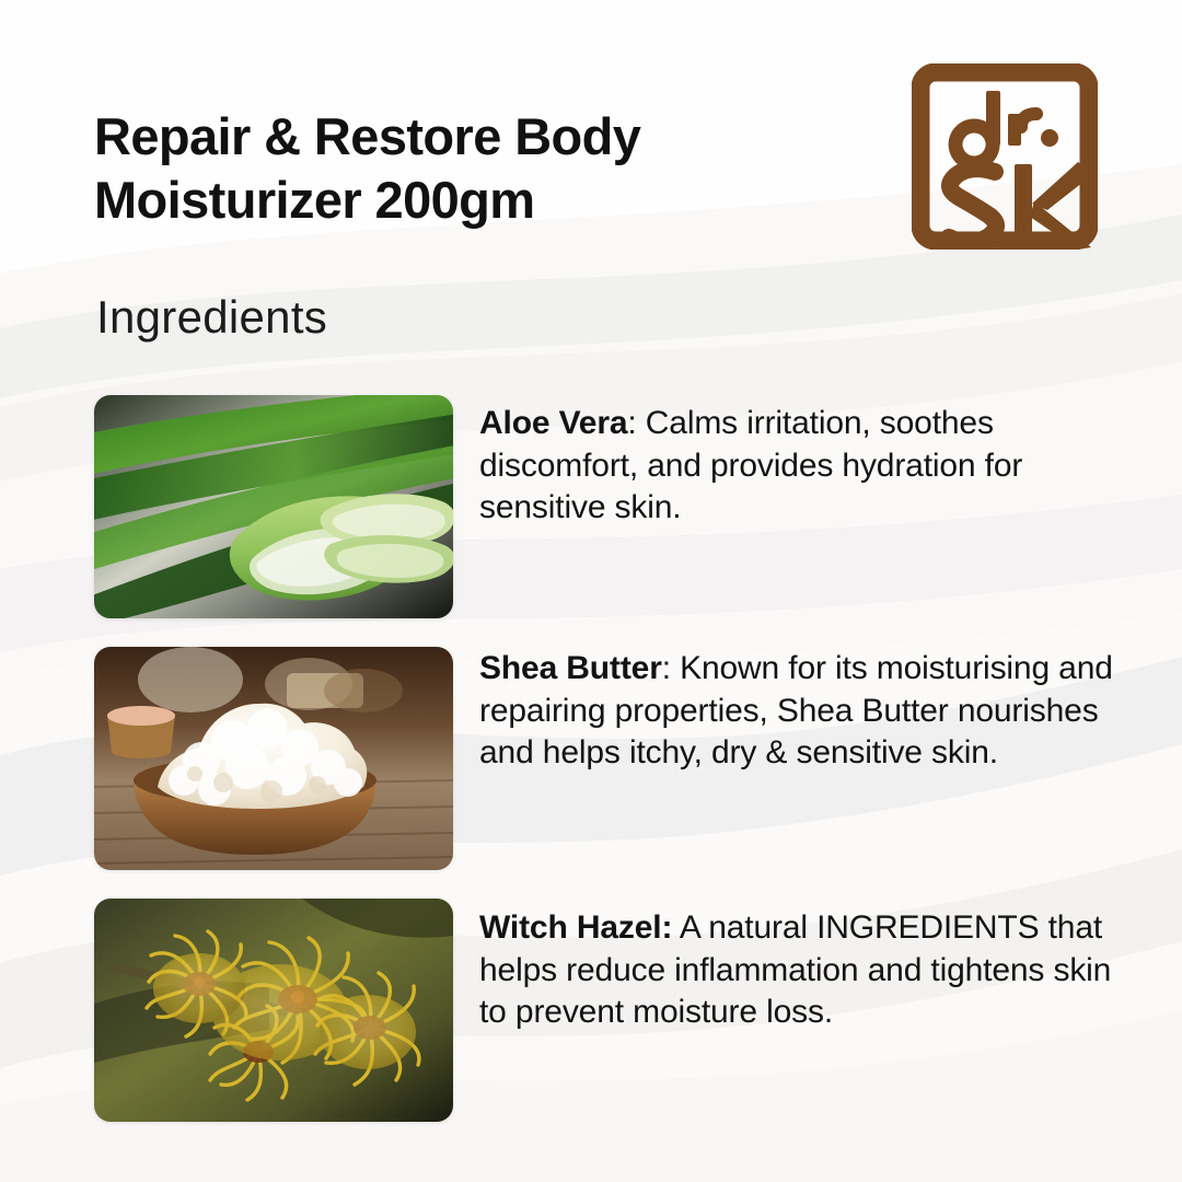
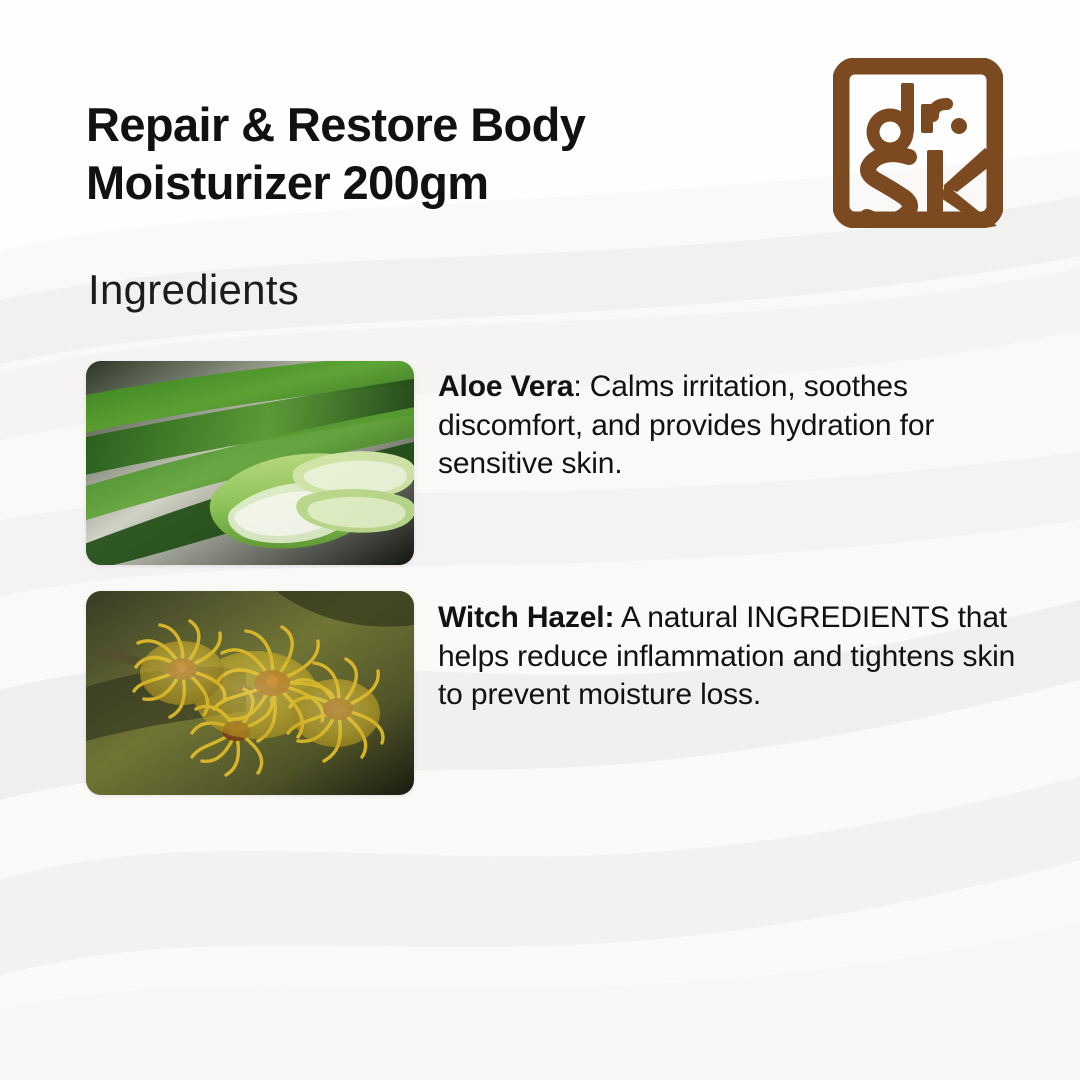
  Repair & Restore Body Moisturizer 200gm
  Ingredients
  Aloe Vera: Calms irritation, soothes discomfort, and provides hydration for sensitive skin.
- Shea Butter: Known for its moisturising and repairing properties, Shea Butter nourishes and helps itchy, dry & sensitive skin.
  Witch Hazel: A natural INGREDIENTS that helps reduce inflammation and tightens skin to prevent moisture loss.
